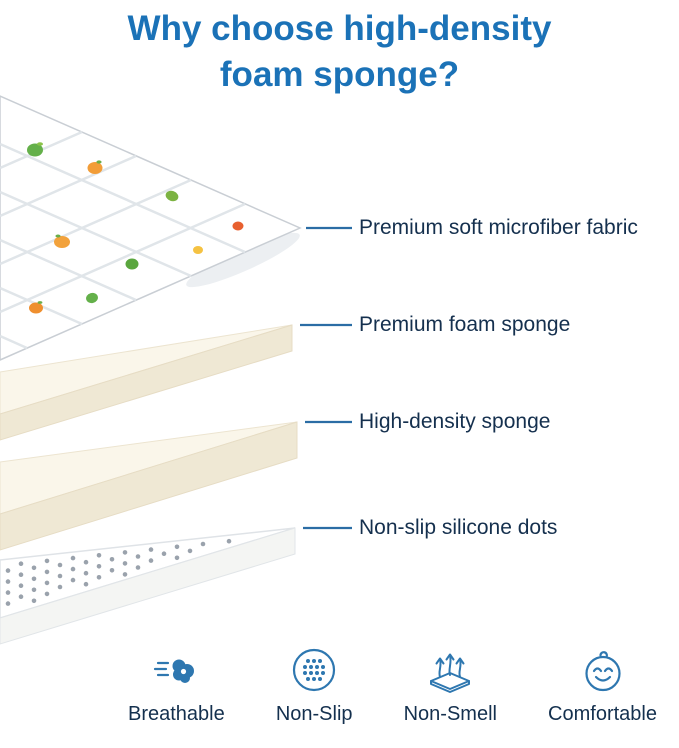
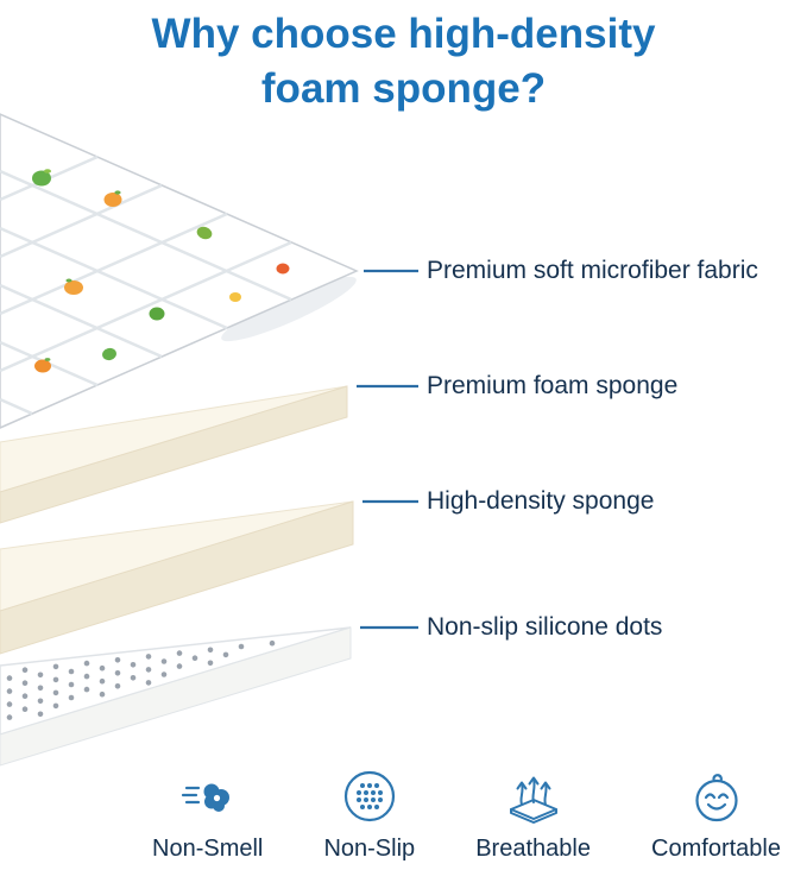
  Why choose high-density
  foam sponge?
  Premium soft microfiber fabric
  Premium foam sponge
  High-density sponge
  Non-slip silicone dots
- Breathable
+ Non-Smell
  Non-Slip
- Non-Smell
+ Breathable
  Comfortable
